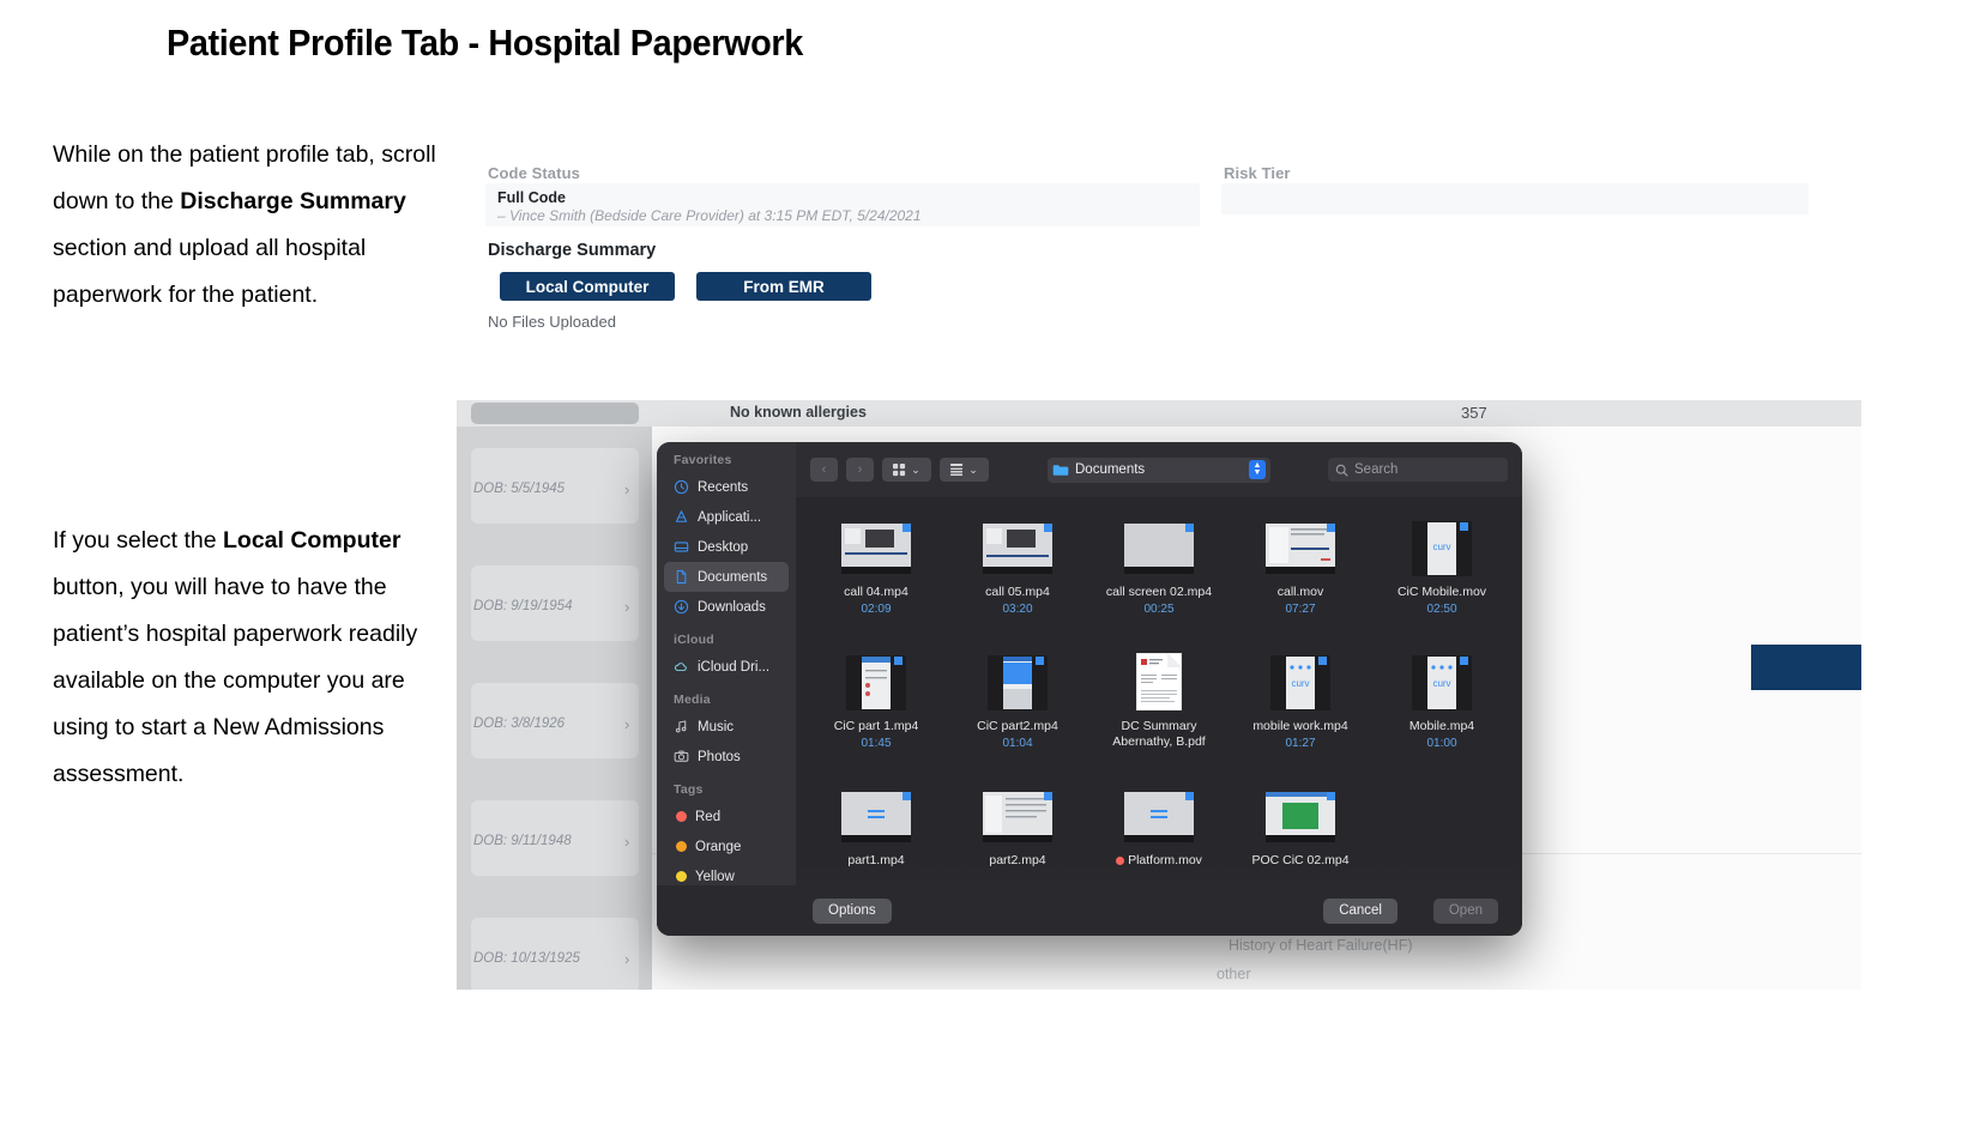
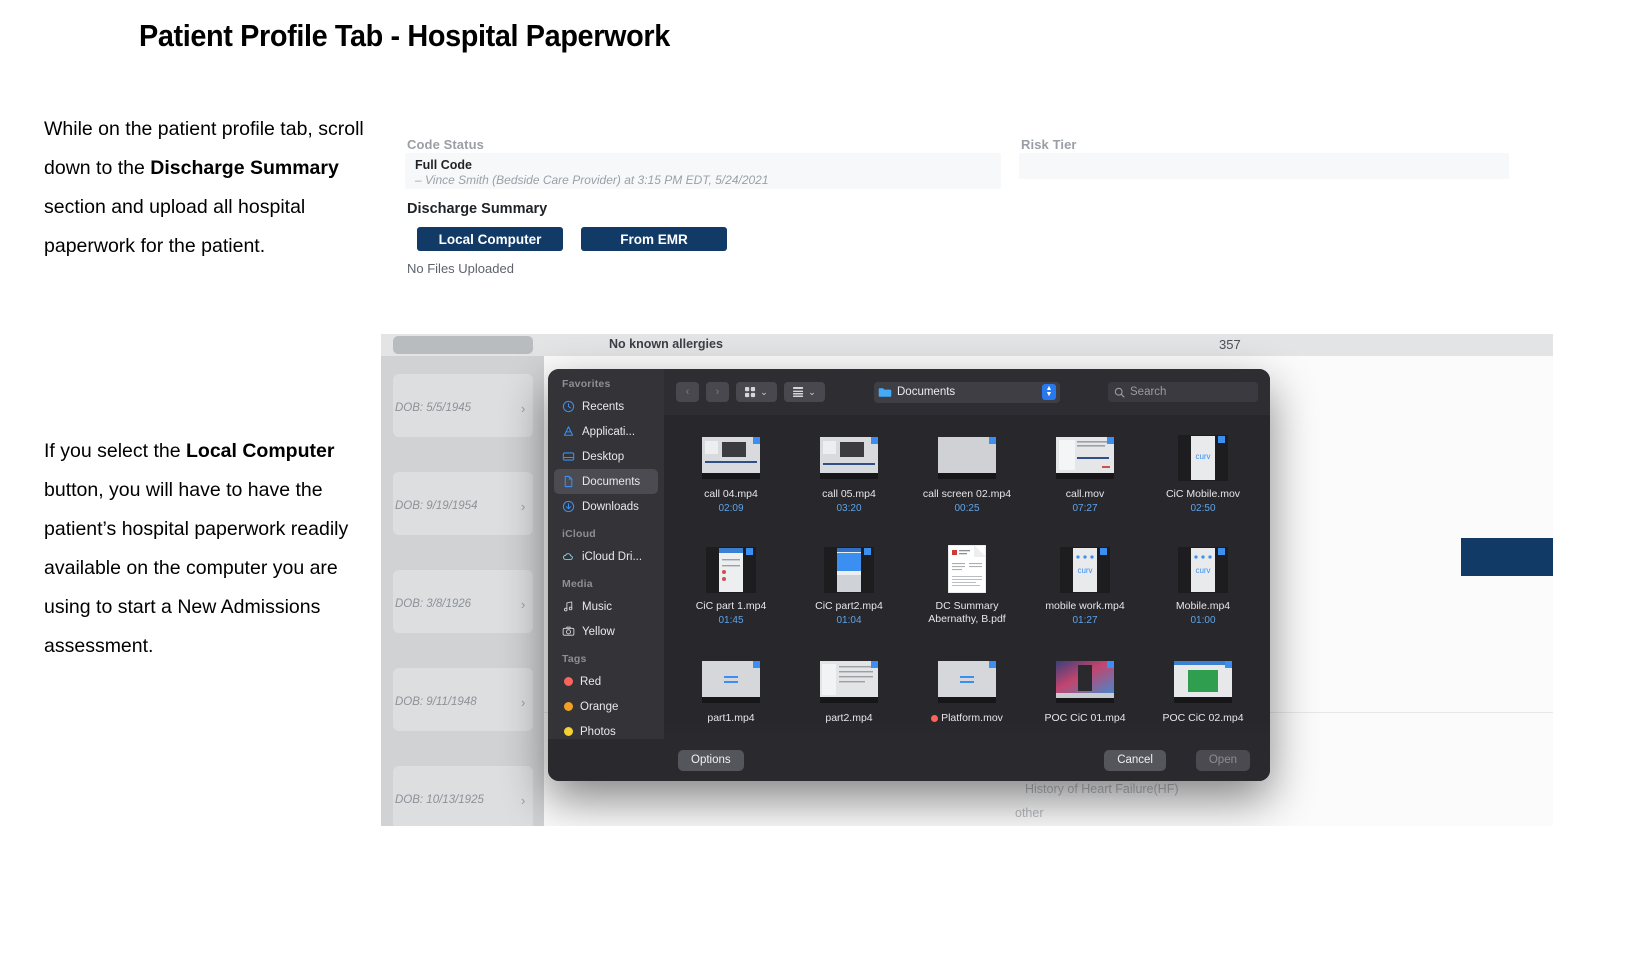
  Patient Profile Tab - Hospital Paperwork
  While on the patient profile tab, scroll down to the Discharge Summary section and upload all hospital paperwork for the patient.
  If you select the Local Computer button, you will have to have the patient’s hospital paperwork readily available on the computer you are using to start a New Admissions assessment.
  Code Status
  Full Code
  – Vince Smith (Bedside Care Provider) at 3:15 PM EDT, 5/24/2021
  Risk Tier
  Discharge Summary
  Local Computer
  From EMR
  No Files Uploaded
  DOB: 5/5/1945
  ›
  DOB: 9/19/1954
  ›
  DOB: 3/8/1926
  ›
  DOB: 9/11/1948
  ›
  DOB: 10/13/1925
  ›
  No known allergies
  357
  History of Heart Failure(HF)
  other
  Favorites
  Recents
  Applicati...
  Desktop
  Documents
  Downloads
  iCloud
  iCloud Dri...
  Media
  Music
- Photos
+ Yellow
  Tags
  Red
  Orange
- Yellow
+ Photos
  ‹
  ›
  ⌄
  ⌄
  Documents
  Search
  call 04.mp4
  02:09
  call 05.mp4
  03:20
  call screen 02.mp4
  00:25
  call.mov
  07:27
  curv
  CiC Mobile.mov
  02:50
  CiC part 1.mp4
  01:45
  CiC part2.mp4
  01:04
  DC Summary Abernathy, B.pdf
  curv
  mobile work.mp4
  01:27
  curv
  Mobile.mp4
  01:00
  part1.mp4
  part2.mp4
  Platform.mov
+ POC CiC 01.mp4
  POC CiC 02.mp4
  Options
  Cancel
  Open
